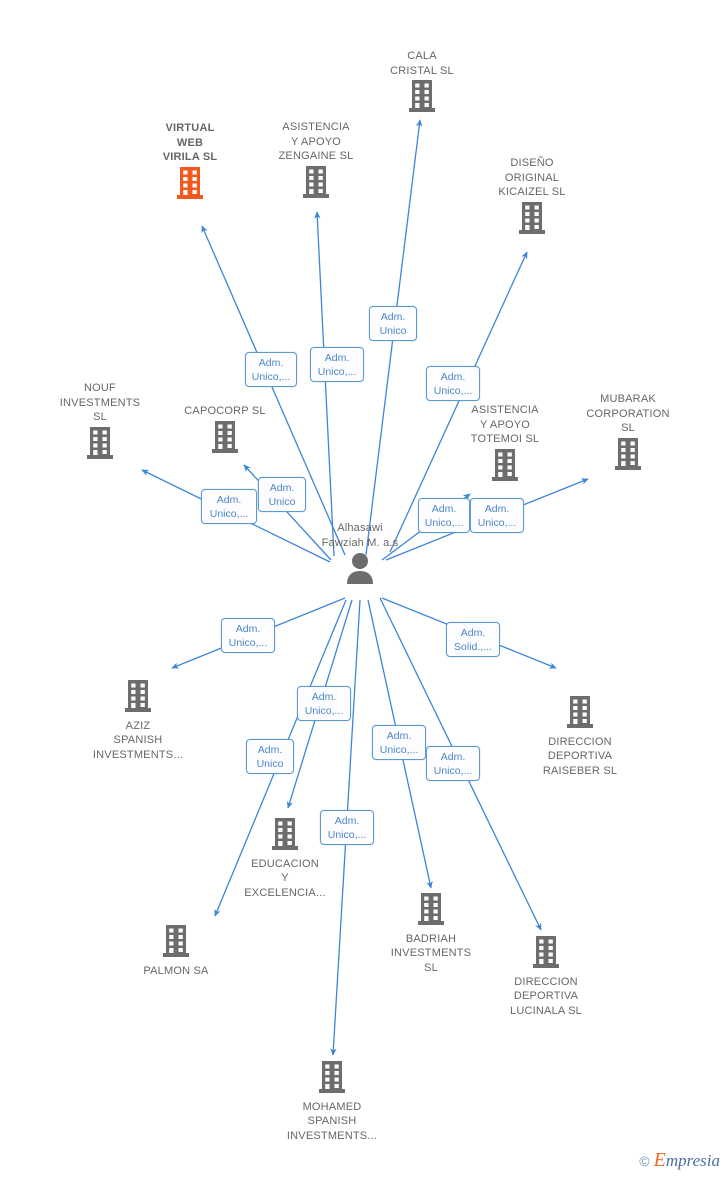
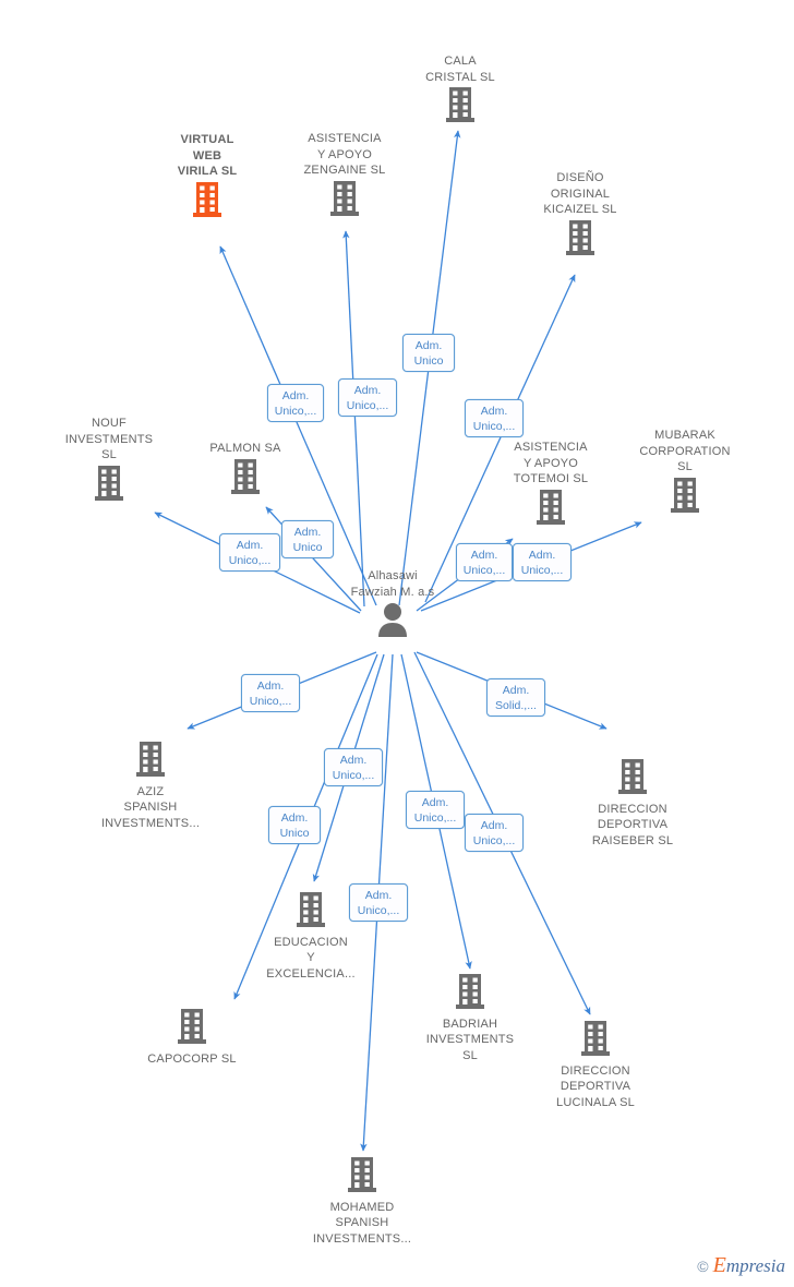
  VIRTUAL
  WEB
  VIRILA SL
  ASISTENCIA
  Y APOYO
  ZENGAINE SL
  CALA
  CRISTAL SL
  DISEÑO
  ORIGINAL
  KICAIZEL SL
  NOUF
  INVESTMENTS
  SL
- CAPOCORP SL
+ PALMON SA
  ASISTENCIA
  Y APOYO
  TOTEMOI SL
  MUBARAK
  CORPORATION
  SL
  AZIZ
  SPANISH
  INVESTMENTS...
  DIRECCION
  DEPORTIVA
  RAISEBER SL
  EDUCACION
  Y
  EXCELENCIA...
- PALMON SA
+ CAPOCORP SL
  BADRIAH
  INVESTMENTS
  SL
  DIRECCION
  DEPORTIVA
  LUCINALA SL
  MOHAMED
  SPANISH
  INVESTMENTS...
  Alhasawi
  Fawziah M. a.s
  Adm.
  Unico
  Adm.
  Unico,...
  Adm.
  Unico,...
  Adm.
  Unico,...
  Adm.
  Unico,...
  Adm.
  Unico
  Adm.
  Unico,...
  Adm.
  Unico,...
  Adm.
  Unico,...
  Adm.
  Solid.,...
  Adm.
  Unico,...
  Adm.
  Unico,...
  Adm.
  Unico
  Adm.
  Unico,...
  Adm.
  Unico,...
  ©
  Empresia
